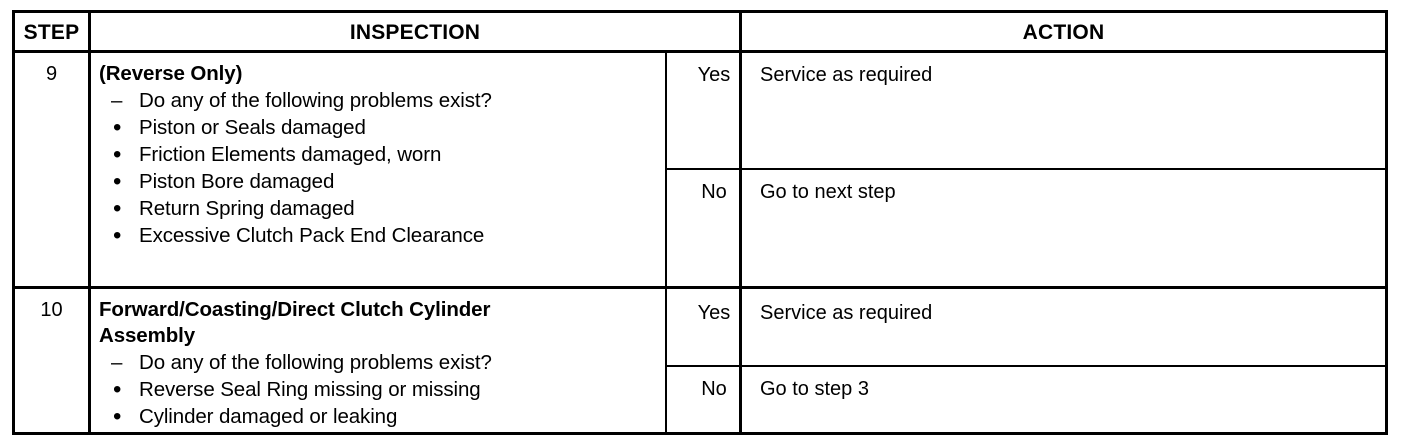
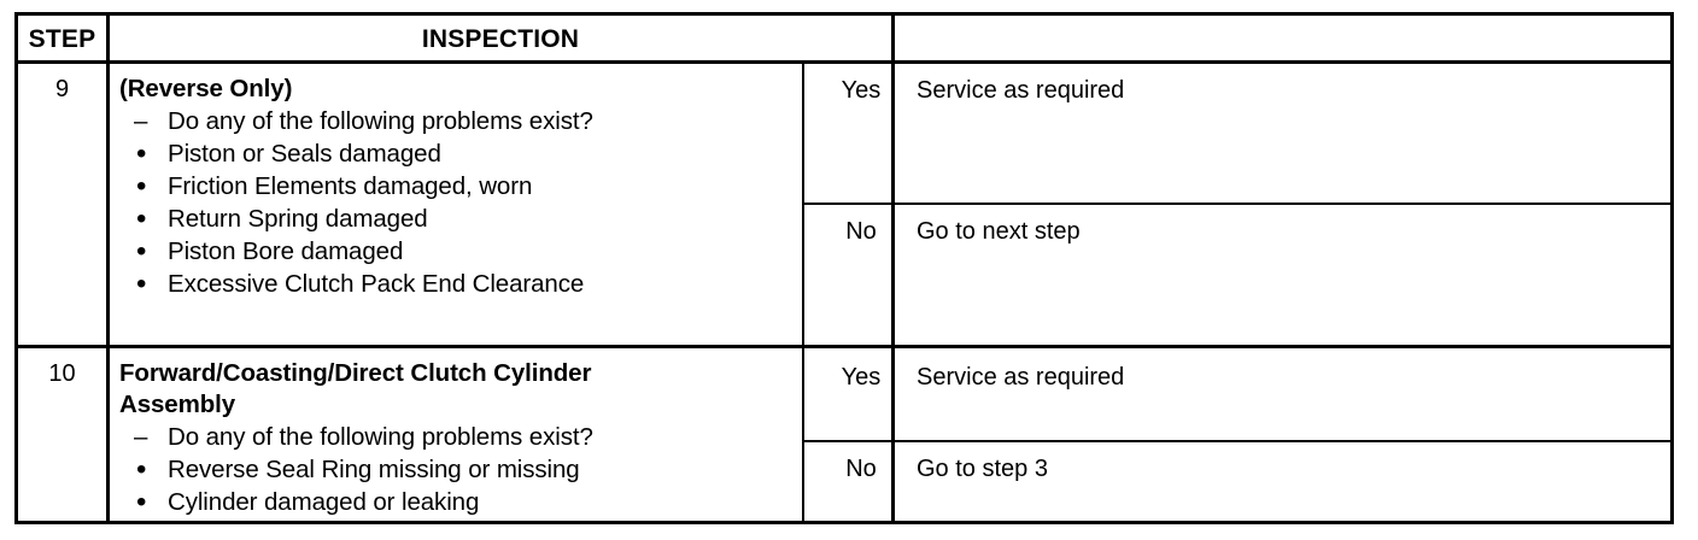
  STEP
  INSPECTION
- ACTION
  9
  (Reverse Only)
  –
  Do any of the following problems exist?
  •
  Piston or Seals damaged
  •
  Friction Elements damaged, worn
  •
- Piston Bore damaged
+ Return Spring damaged
  •
- Return Spring damaged
+ Piston Bore damaged
  •
  Excessive Clutch Pack End Clearance
  Yes
  Service as required
  No
  Go to next step
  10
  Forward/Coasting/Direct Clutch Cylinder
  Assembly
  –
  Do any of the following problems exist?
  •
  Reverse Seal Ring missing or missing
  •
  Cylinder damaged or leaking
  Yes
  Service as required
  No
  Go to step 3
